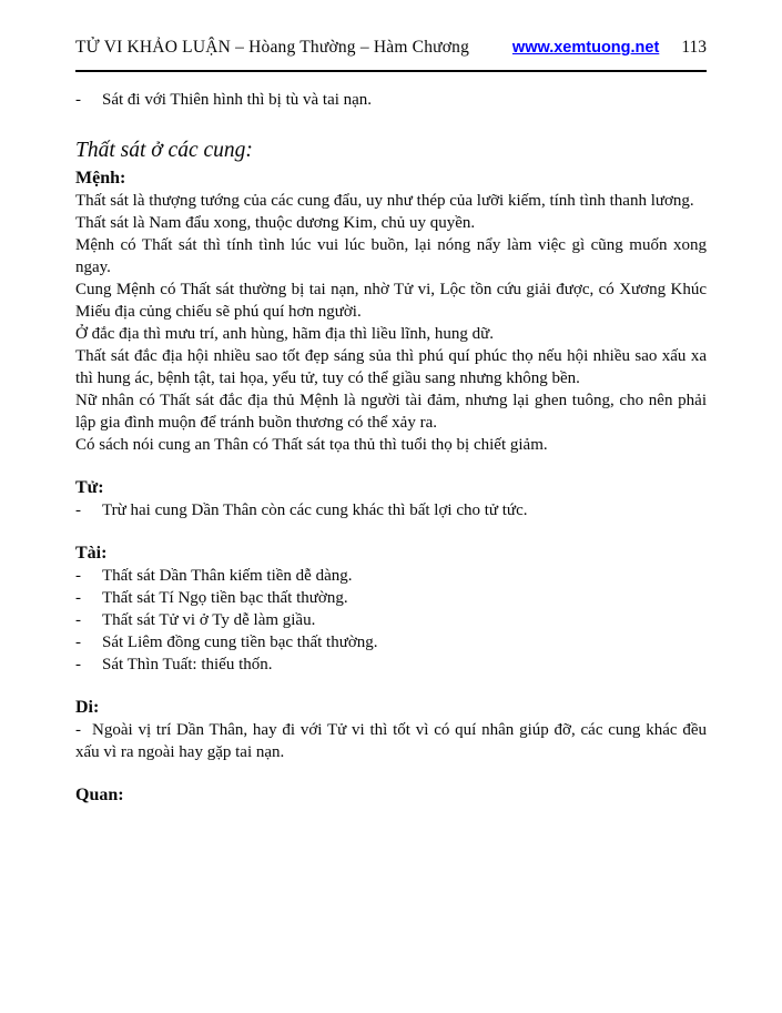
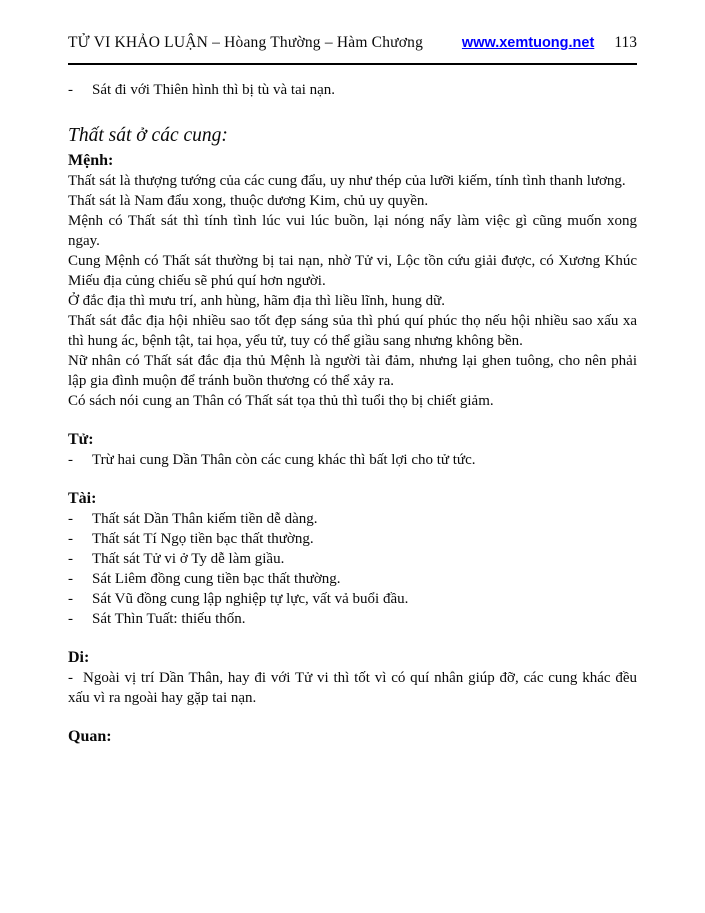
  TỬ VI KHẢO LUẬN – Hòang Thường – Hàm Chương
  www.xemtuong.net
  113
  - Sát đi với Thiên hình thì bị tù và tai nạn.
  Thất sát ở các cung:
  Mệnh:
  Thất sát là thượng tướng của các cung đẩu, uy như thép của lưỡi kiếm, tính tình thanh lương.
  Thất sát là Nam đẩu xong, thuộc dương Kim, chủ uy quyền.
  Mệnh có Thất sát thì tính tình lúc vui lúc buồn, lại nóng nẩy làm việc gì cũng muốn xong ngay.
  Cung Mệnh có Thất sát thường bị tai nạn, nhờ Tử vi, Lộc tồn cứu giải được, có Xương Khúc Miếu địa củng chiếu sẽ phú quí hơn người.
  Ở đắc địa thì mưu trí, anh hùng, hãm địa thì liều lĩnh, hung dữ.
  Thất sát đắc địa hội nhiều sao tốt đẹp sáng sủa thì phú quí phúc thọ nếu hội nhiều sao xấu xa thì hung ác, bệnh tật, tai họa, yểu tử, tuy có thể giầu sang nhưng không bền.
  Nữ nhân có Thất sát đắc địa thủ Mệnh là người tài đảm, nhưng lại ghen tuông, cho nên phải lập gia đình muộn để tránh buồn thương có thể xảy ra.
  Có sách nói cung an Thân có Thất sát tọa thủ thì tuổi thọ bị chiết giảm.
  Tử:
  - Trừ hai cung Dần Thân còn các cung khác thì bất lợi cho tử tức.
  Tài:
  - Thất sát Dần Thân kiếm tiền dễ dàng.
  - Thất sát Tí Ngọ tiền bạc thất thường.
  - Thất sát Tử vi ở Ty dễ làm giầu.
  - Sát Liêm đồng cung tiền bạc thất thường.
+ - Sát Vũ đồng cung lập nghiệp tự lực, vất vả buổi đầu.
  - Sát Thìn Tuất: thiếu thốn.
  Di:
  - Ngoài vị trí Dần Thân, hay đi với Tử vi thì tốt vì có quí nhân giúp đỡ, các cung khác đều xấu vì ra ngoài hay gặp tai nạn.
  Quan:
